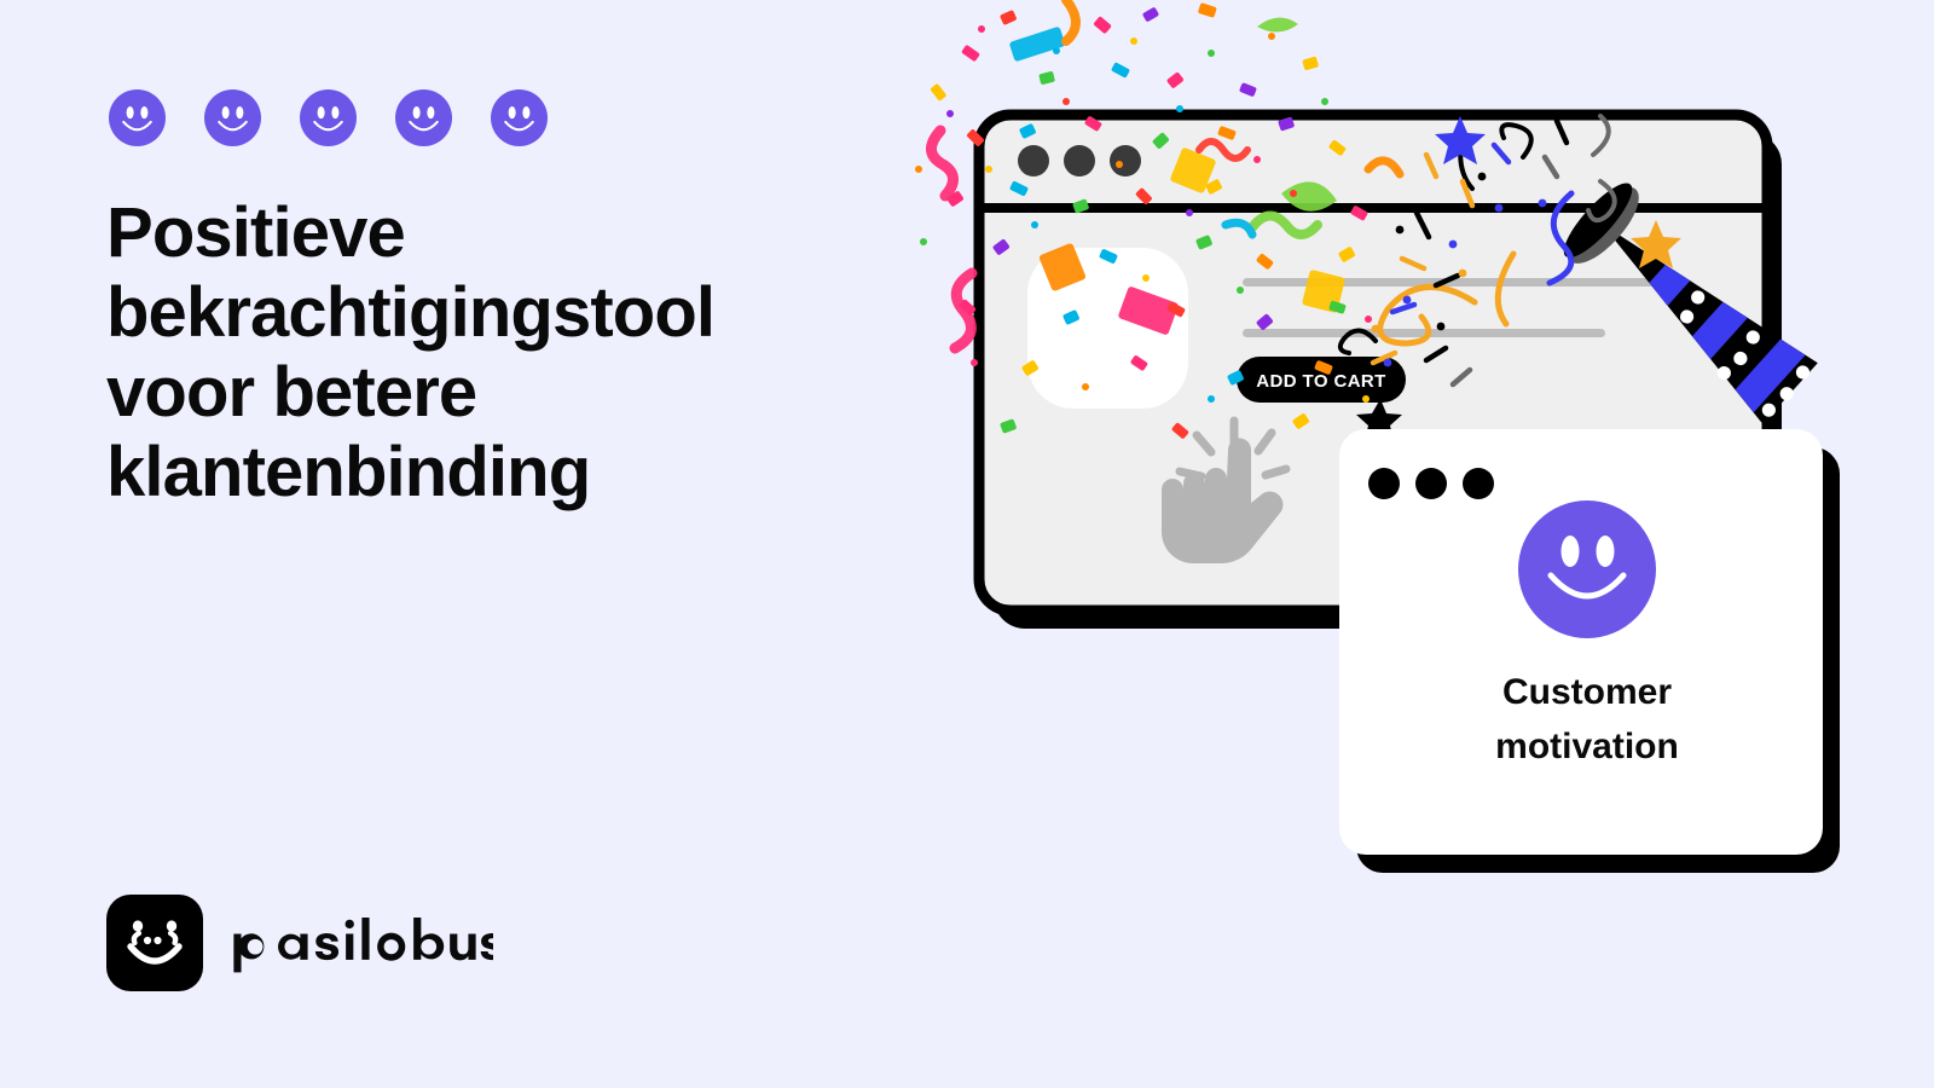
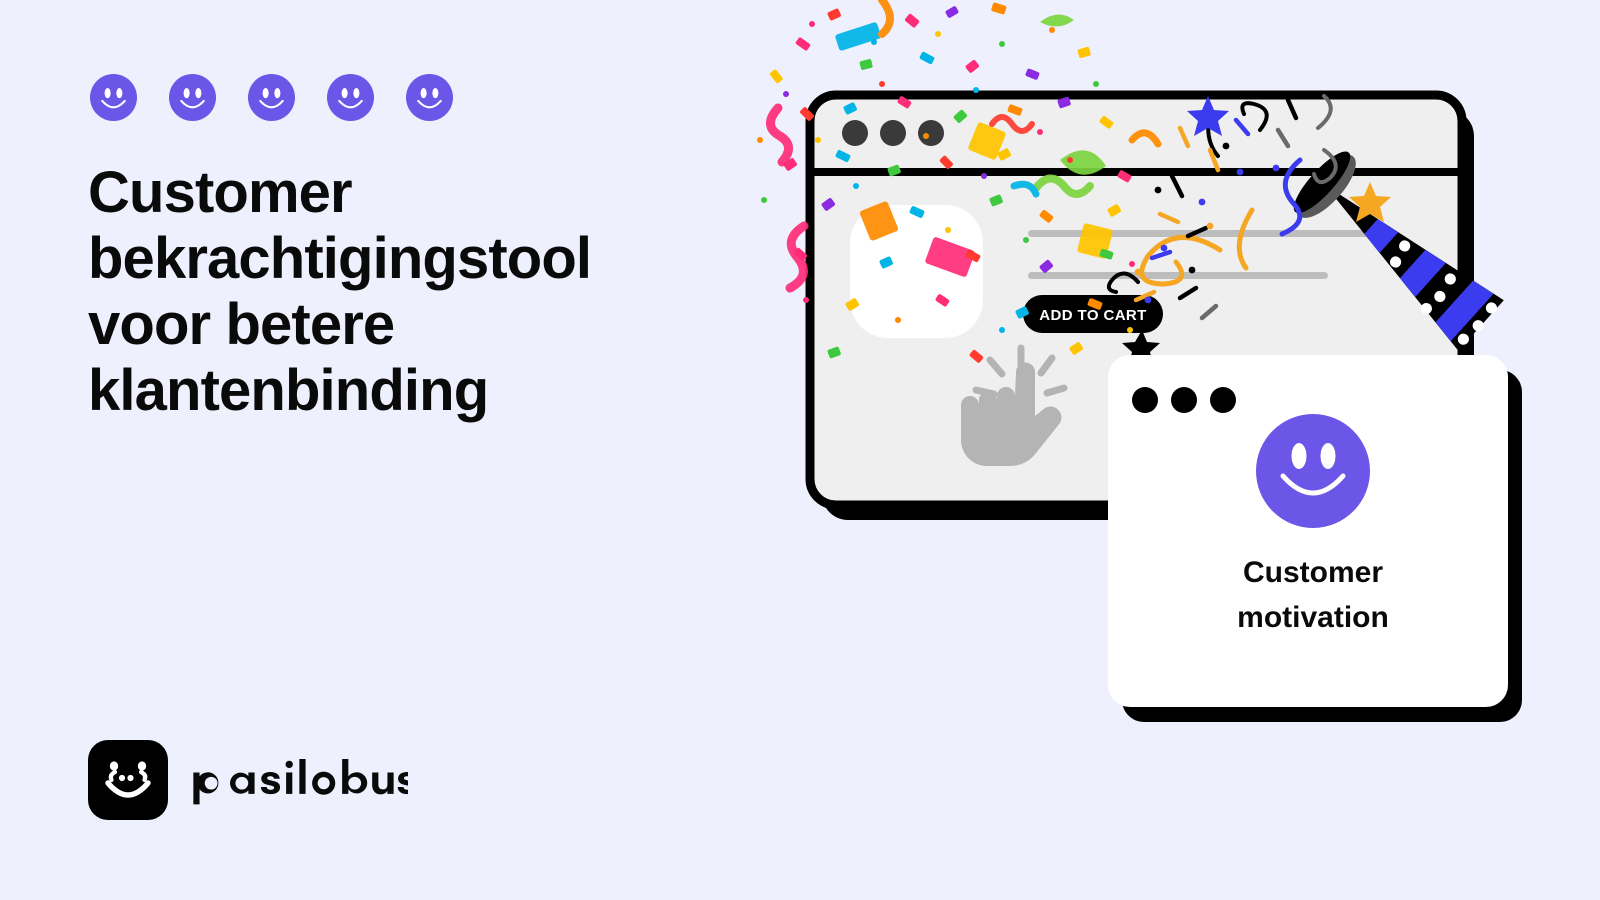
- Positieve bekrachtigingstool voor betere klantenbinding
+ Customer bekrachtigingstool voor betere klantenbinding
  ADD TO CART
  Customer
  motivation
